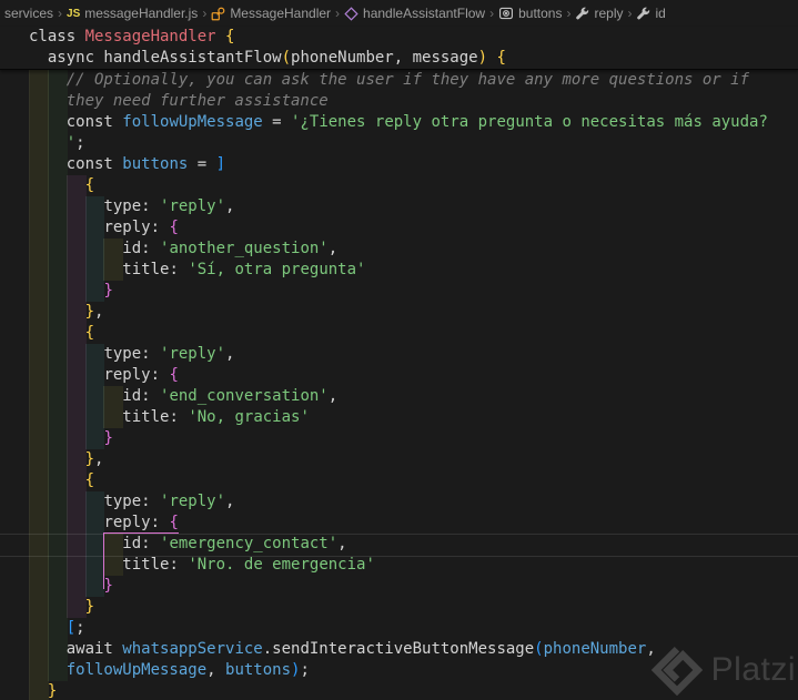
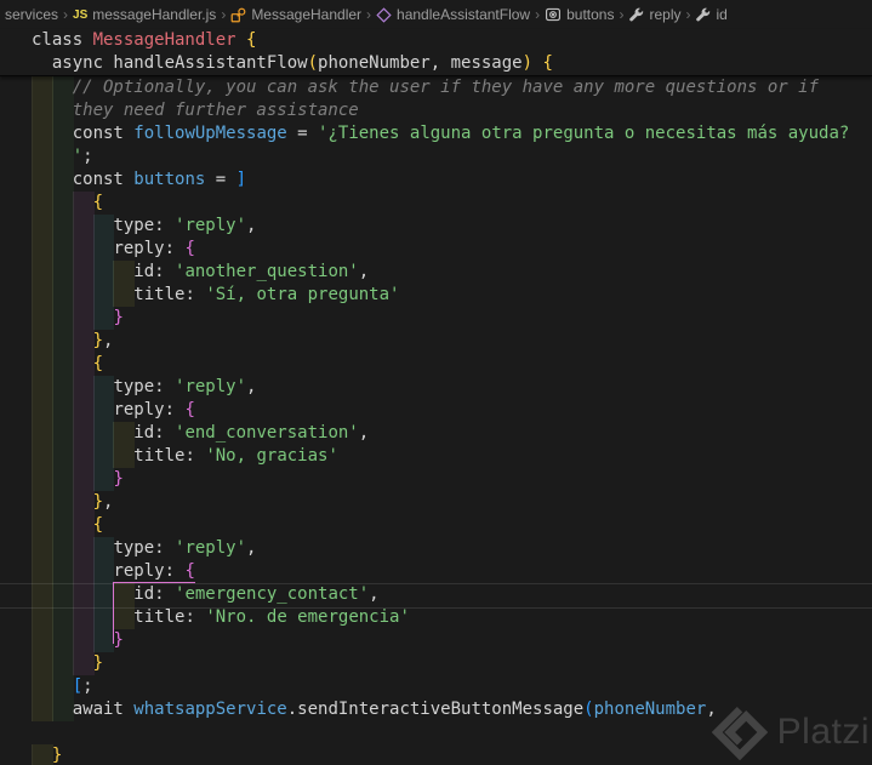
  services
  ›
  JS
  messageHandler.js
  ›
  MessageHandler
  ›
  handleAssistantFlow
  ›
  buttons
  ›
  reply
  ›
  id
  class MessageHandler {
  async handleAssistantFlow(phoneNumber, message) {
  // Optionally, you can ask the user if they have any more questions or if
  they need further assistance
- const followUpMessage = '¿Tienes reply otra pregunta o necesitas más ayuda?
+ const followUpMessage = '¿Tienes alguna otra pregunta o necesitas más ayuda?
  ';
  const buttons = ]
  {
  type: 'reply',
  reply: {
  id: 'another_question',
  title: 'Sí, otra pregunta'
  }
  },
  {
  type: 'reply',
  reply: {
  id: 'end_conversation',
  title: 'No, gracias'
  }
  },
  {
  type: 'reply',
  reply: {
  id: 'emergency_contact',
  title: 'Nro. de emergencia'
  }
  }
  [;
  await whatsappService.sendInteractiveButtonMessage(phoneNumber,
- followUpMessage, buttons);
  }
  Platzi
